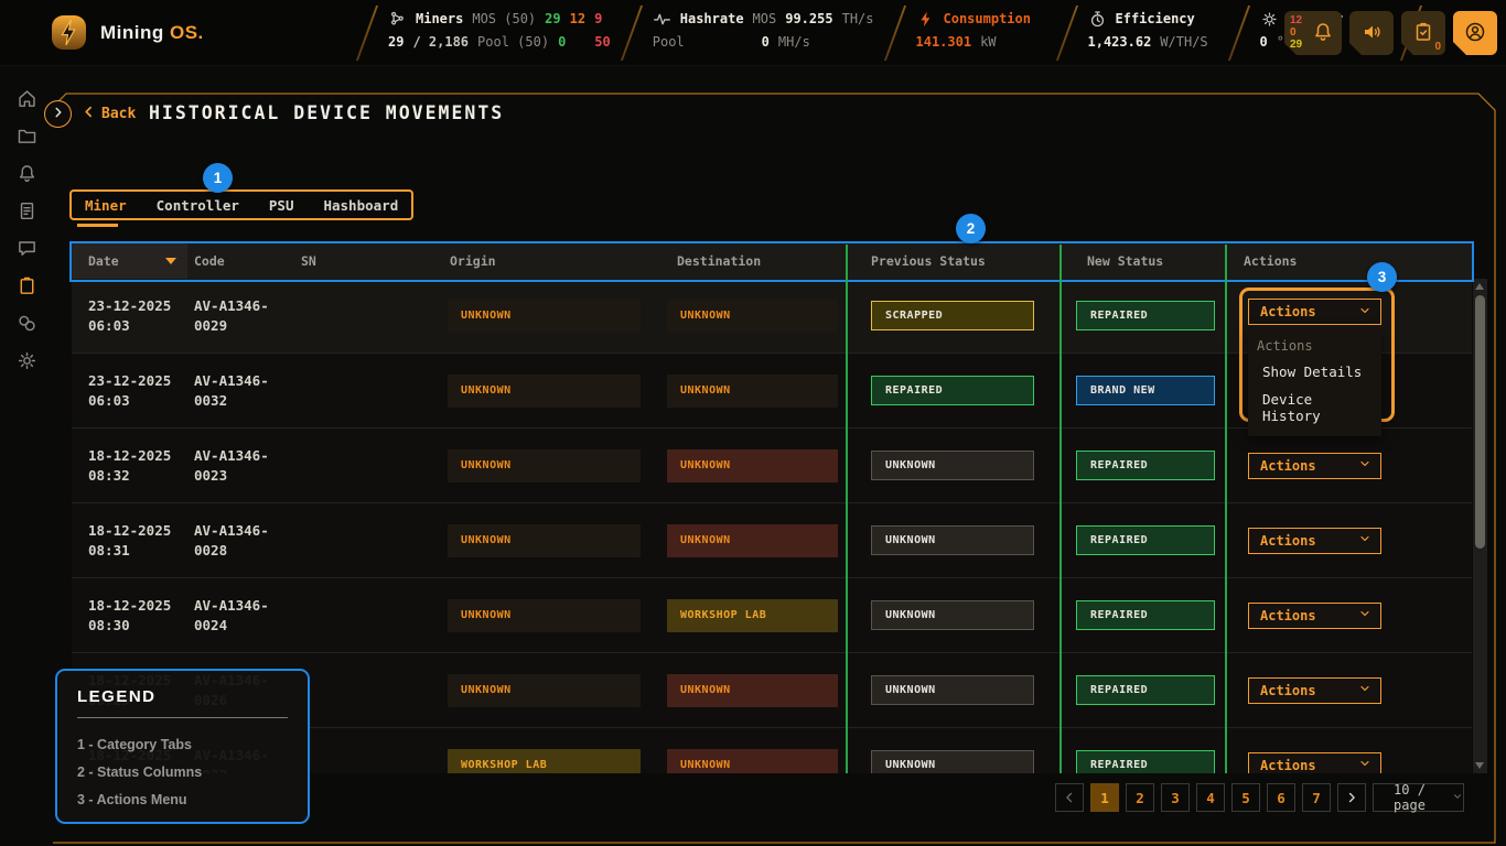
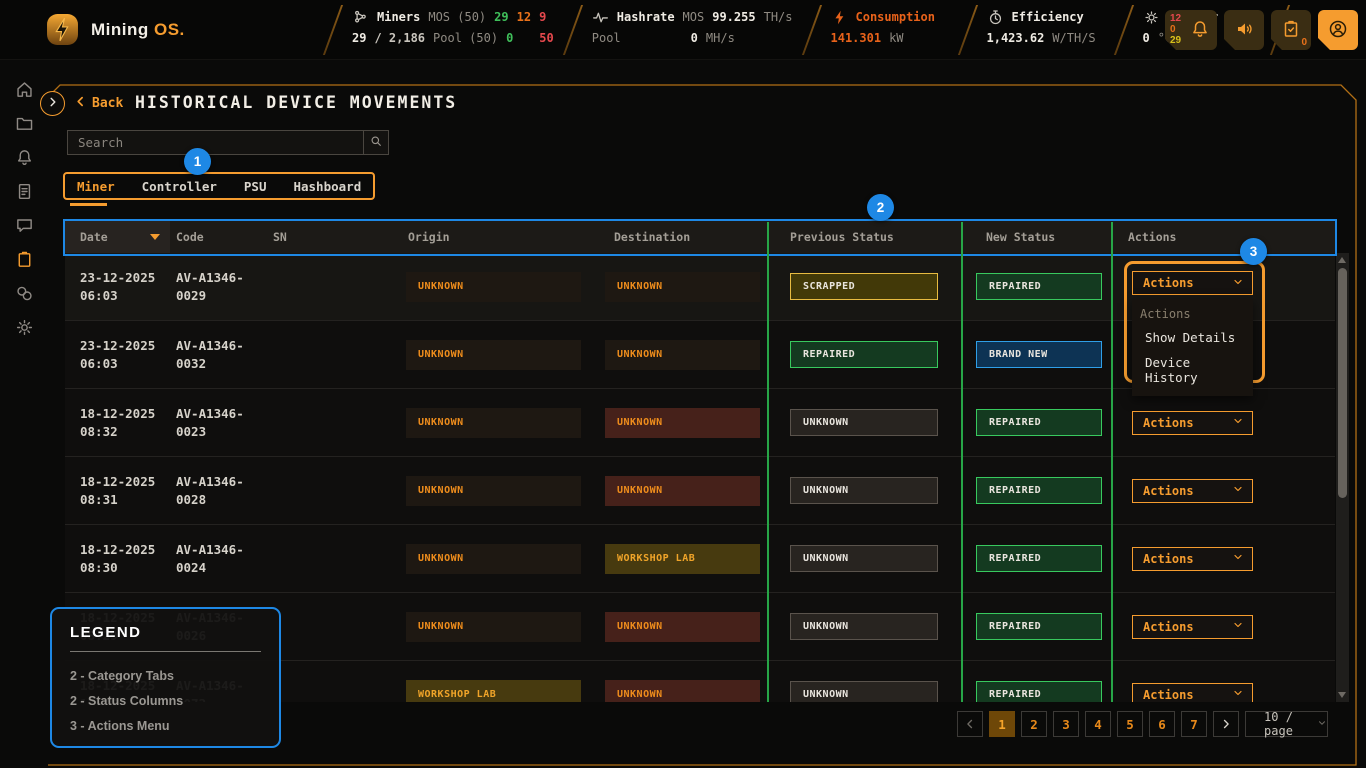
  Mining OS.
  Miners
  MOS (50)
  29
  12
  9
  29
  / 2,186
  Pool (50)
  0
  50
  Hashrate
  MOS
  99.255
  TH/s
  Pool
  0
  MH/s
  Consumption
  141.301
  kW
  Efficiency
  1,423.62
  W/TH/S
  0
  12
  0
  29
  0
  Back
  HISTORICAL DEVICE MOVEMENTS
+ Search
  Miner
  Controller
  PSU
  Hashboard
  Date
  Code
  SN
  Origin
  Destination
  Previous Status
  New Status
  Actions
  23-12-2025
  06:03
  AV-A1346-
  0029
  UNKNOWN
  UNKNOWN
  SCRAPPED
  REPAIRED
  23-12-2025
  06:03
  AV-A1346-
  0032
  UNKNOWN
  UNKNOWN
  REPAIRED
  BRAND NEW
  18-12-2025
  08:32
  AV-A1346-
  0023
  UNKNOWN
  UNKNOWN
  UNKNOWN
  REPAIRED
  Actions
  18-12-2025
  08:31
  AV-A1346-
  0028
  UNKNOWN
  UNKNOWN
  UNKNOWN
  REPAIRED
  Actions
  18-12-2025
  08:30
  AV-A1346-
  0024
  UNKNOWN
  WORKSHOP LAB
  UNKNOWN
  REPAIRED
  Actions
  UNKNOWN
  UNKNOWN
  UNKNOWN
  REPAIRED
  Actions
  WORKSHOP LAB
  UNKNOWN
  UNKNOWN
  REPAIRED
  Actions
  Actions
  Actions
  Show Details
  Device History
  1
  2
  3
  1
  2
  3
  4
  5
  6
  7
  10 / page
  LEGEND
- 1 - Category Tabs
+ 2 - Category Tabs
  2 - Status Columns
  3 - Actions Menu
